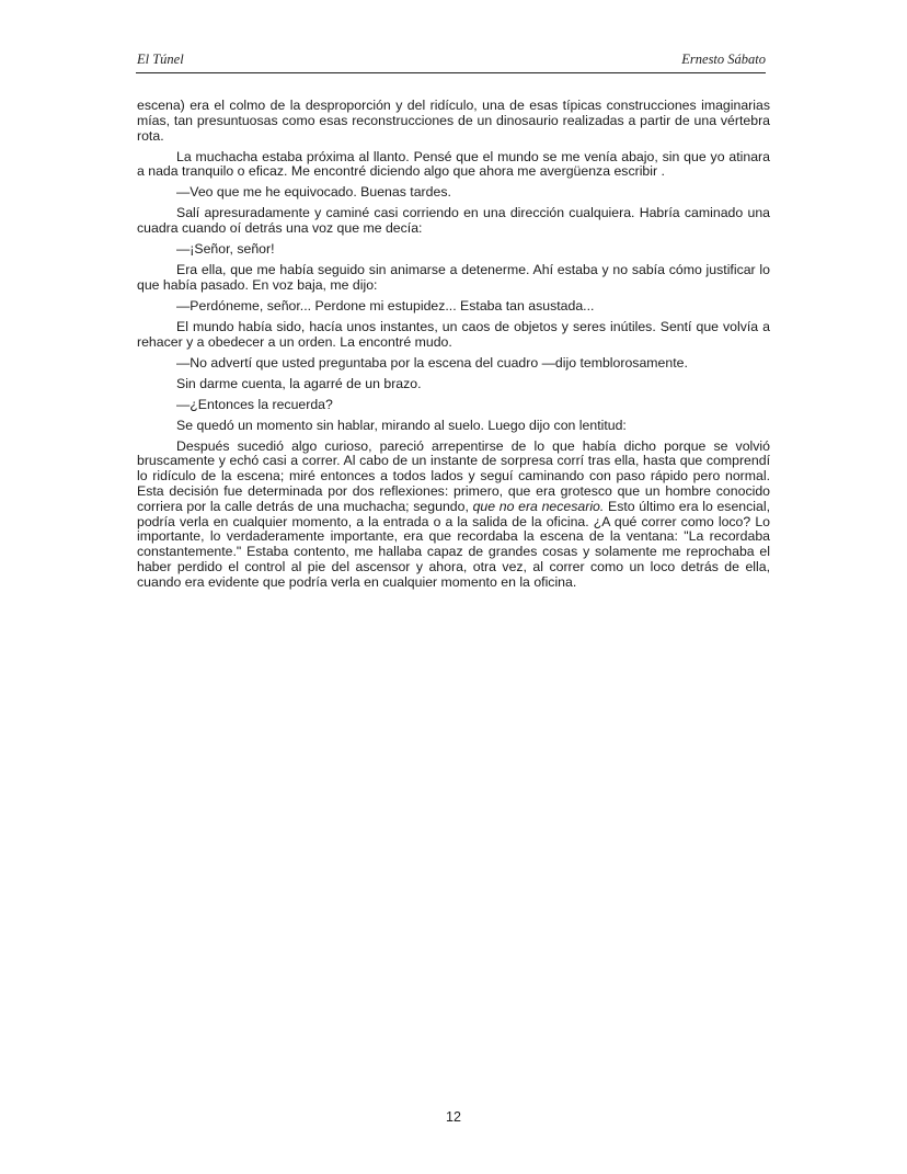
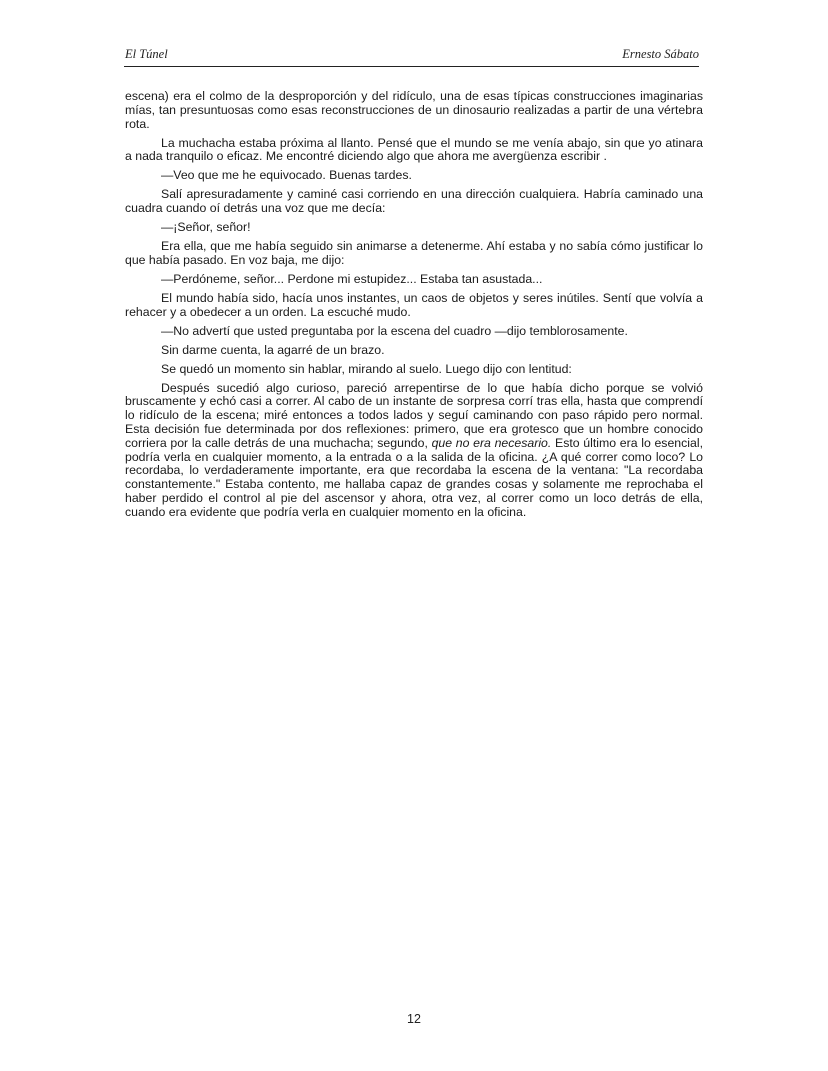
  El Túnel
  Ernesto Sábato
  escena) era el colmo de la desproporción y del ridículo, una de esas típicas construcciones imaginarias mías, tan presuntuosas como esas reconstrucciones de un dinosaurio realizadas a partir de una vértebra rota.
  La muchacha estaba próxima al llanto. Pensé que el mundo se me venía abajo, sin que yo atinara a nada tranquilo o eficaz. Me encontré diciendo algo que ahora me avergüenza escribir .
  —Veo que me he equivocado. Buenas tardes.
  Salí apresuradamente y caminé casi corriendo en una dirección cualquiera. Habría caminado una cuadra cuando oí detrás una voz que me decía:
  —¡Señor, señor!
  Era ella, que me había seguido sin animarse a detenerme. Ahí estaba y no sabía cómo justificar lo que había pasado. En voz baja, me dijo:
  —Perdóneme, señor... Perdone mi estupidez... Estaba tan asustada...
- El mundo había sido, hacía unos instantes, un caos de objetos y seres inútiles. Sentí que volvía a rehacer y a obedecer a un orden. La encontré mudo.
+ El mundo había sido, hacía unos instantes, un caos de objetos y seres inútiles. Sentí que volvía a rehacer y a obedecer a un orden. La escuché mudo.
  —No advertí que usted preguntaba por la escena del cuadro —dijo temblorosamente.
  Sin darme cuenta, la agarré de un brazo.
- —¿Entonces la recuerda?
  Se quedó un momento sin hablar, mirando al suelo. Luego dijo con lentitud:
- Después sucedió algo curioso, pareció arrepentirse de lo que había dicho porque se volvió bruscamente y echó casi a correr. Al cabo de un instante de sorpresa corrí tras ella, hasta que comprendí lo ridículo de la escena; miré entonces a todos lados y seguí caminando con paso rápido pero normal. Esta decisión fue determinada por dos reflexiones: primero, que era grotesco que un hombre conocido corriera por la calle detrás de una muchacha; segundo, que no era necesario. Esto último era lo esencial, podría verla en cualquier momento, a la entrada o a la salida de la oficina. ¿A qué correr como loco? Lo importante, lo verdaderamente importante, era que recordaba la escena de la ventana: "La recordaba constantemente." Estaba contento, me hallaba capaz de grandes cosas y solamente me reprochaba el haber perdido el control al pie del ascensor y ahora, otra vez, al correr como un loco detrás de ella, cuando era evidente que podría verla en cualquier momento en la oficina.
+ Después sucedió algo curioso, pareció arrepentirse de lo que había dicho porque se volvió bruscamente y echó casi a correr. Al cabo de un instante de sorpresa corrí tras ella, hasta que comprendí lo ridículo de la escena; miré entonces a todos lados y seguí caminando con paso rápido pero normal. Esta decisión fue determinada por dos reflexiones: primero, que era grotesco que un hombre conocido corriera por la calle detrás de una muchacha; segundo, que no era necesario. Esto último era lo esencial, podría verla en cualquier momento, a la entrada o a la salida de la oficina. ¿A qué correr como loco? Lo recordaba, lo verdaderamente importante, era que recordaba la escena de la ventana: "La recordaba constantemente." Estaba contento, me hallaba capaz de grandes cosas y solamente me reprochaba el haber perdido el control al pie del ascensor y ahora, otra vez, al correr como un loco detrás de ella, cuando era evidente que podría verla en cualquier momento en la oficina.
  12
